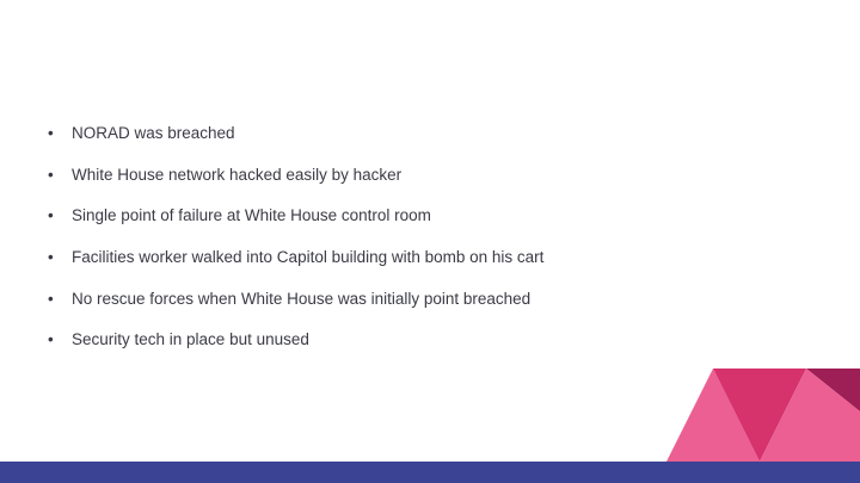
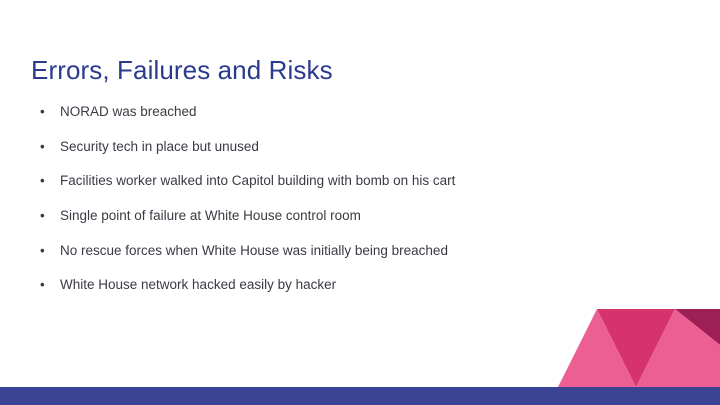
+ Errors, Failures and Risks
  •
  NORAD was breached
  •
- White House network hacked easily by hacker
+ Security tech in place but unused
  •
- Single point of failure at White House control room
+ Facilities worker walked into Capitol building with bomb on his cart
  •
- Facilities worker walked into Capitol building with bomb on his cart
+ Single point of failure at White House control room
  •
- No rescue forces when White House was initially point breached
+ No rescue forces when White House was initially being breached
  •
- Security tech in place but unused
+ White House network hacked easily by hacker
